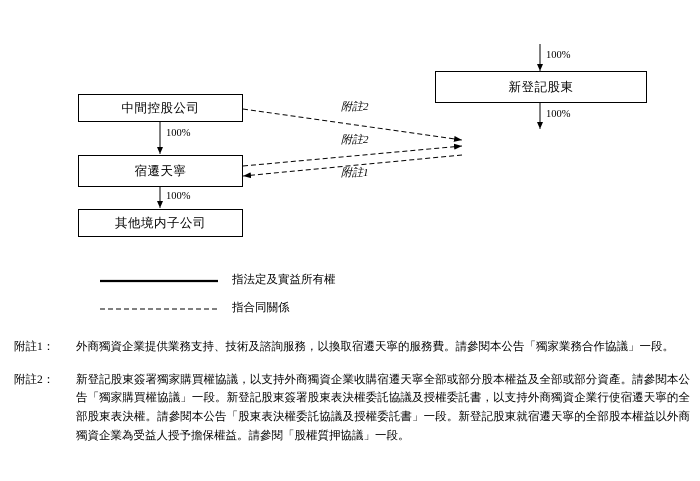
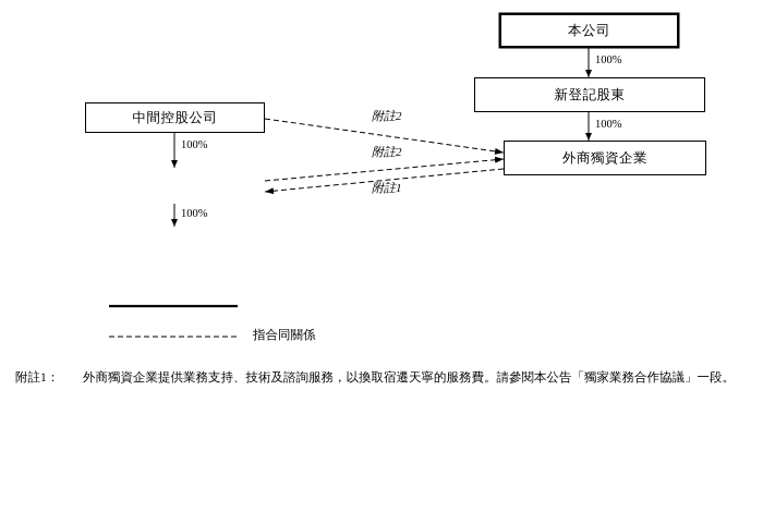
+ 本公司
  新登記股東
+ 外商獨資企業
  中間控股公司
- 宿遷天寧
- 其他境内子公司
  100%
  100%
  100%
  100%
  附註2
  附註2
  附註1
- 指法定及實益所有權
  指合同關係
  附註1：
  外商獨資企業提供業務支持、技術及諮詢服務，以換取宿遷天寧的服務費。請參閱本公告「獨家業務合作協議」一段。
- 附註2：
- 新登記股東簽署獨家購買權協議，以支持外商獨資企業收購宿遷天寧全部或部分股本權益及全部或部分資產。請參閱本公告「獨家購買權協議」一段。新登記股東簽署股東表決權委託協議及授權委託書，以支持外商獨資企業行使宿遷天寧的全部股東表決權。請參閱本公告「股東表決權委託協議及授權委託書」一段。新登記股東就宿遷天寧的全部股本權益以外商獨資企業為受益人授予擔保權益。請參閱「股權質押協議」一段。
